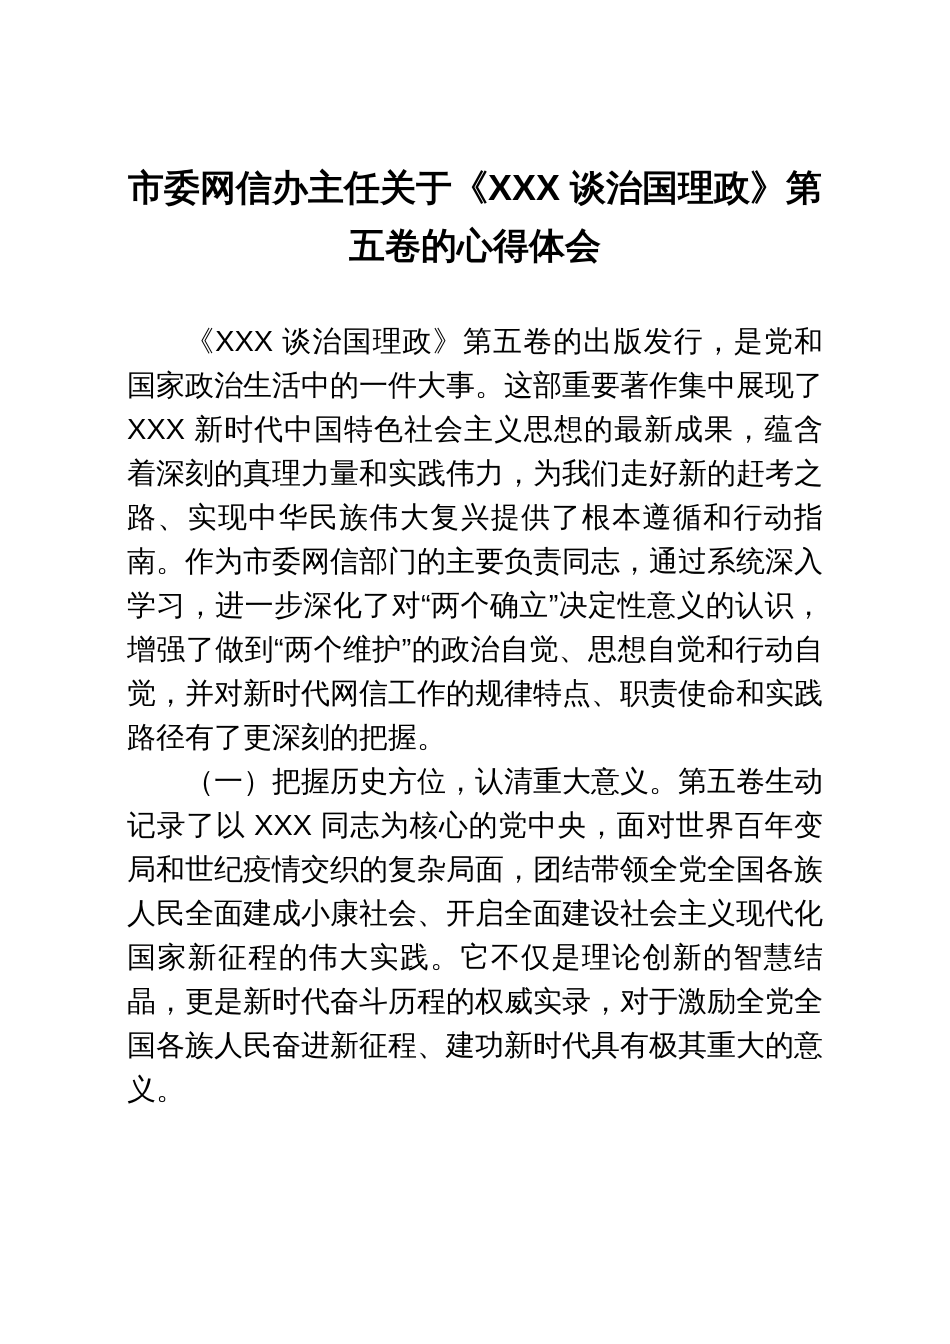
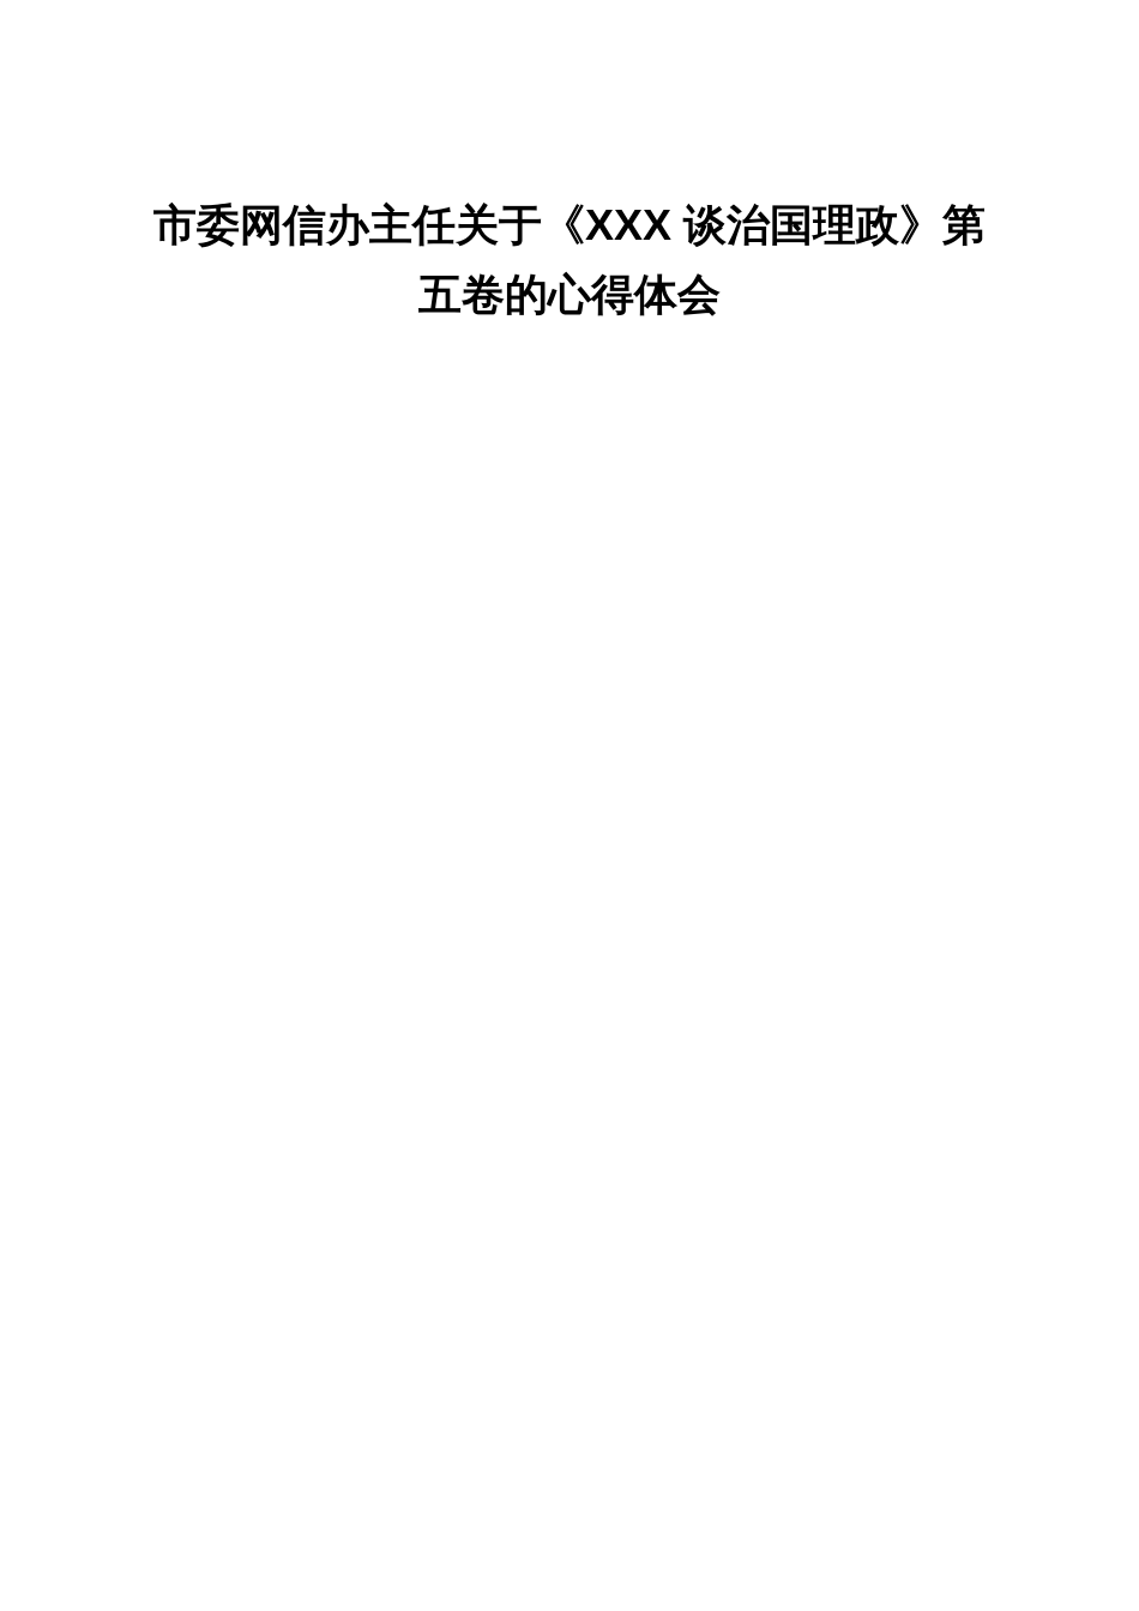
  市委网信办主任关于《XXX 谈治国理政》第五卷的心得体会
- 《XXX 谈治国理政》第五卷的出版发行，是党和国家政治生活中的一件大事。这部重要著作集中展现了 XXX 新时代中国特色社会主义思想的最新成果，蕴含着深刻的真理力量和实践伟力，为我们走好新的赶考之路、实现中华民族伟大复兴提供了根本遵循和行动指南。作为市委网信部门的主要负责同志，通过系统深入学习，进一步深化了对“两个确立”决定性意义的认识，增强了做到“两个维护”的政治自觉、思想自觉和行动自觉，并对新时代网信工作的规律特点、职责使命和实践路径有了更深刻的把握。
- （一）把握历史方位，认清重大意义。第五卷生动记录了以 XXX 同志为核心的党中央，面对世界百年变局和世纪疫情交织的复杂局面，团结带领全党全国各族人民全面建成小康社会、开启全面建设社会主义现代化国家新征程的伟大实践。它不仅是理论创新的智慧结晶，更是新时代奋斗历程的权威实录，对于激励全党全国各族人民奋进新征程、建功新时代具有极其重大的意义。
